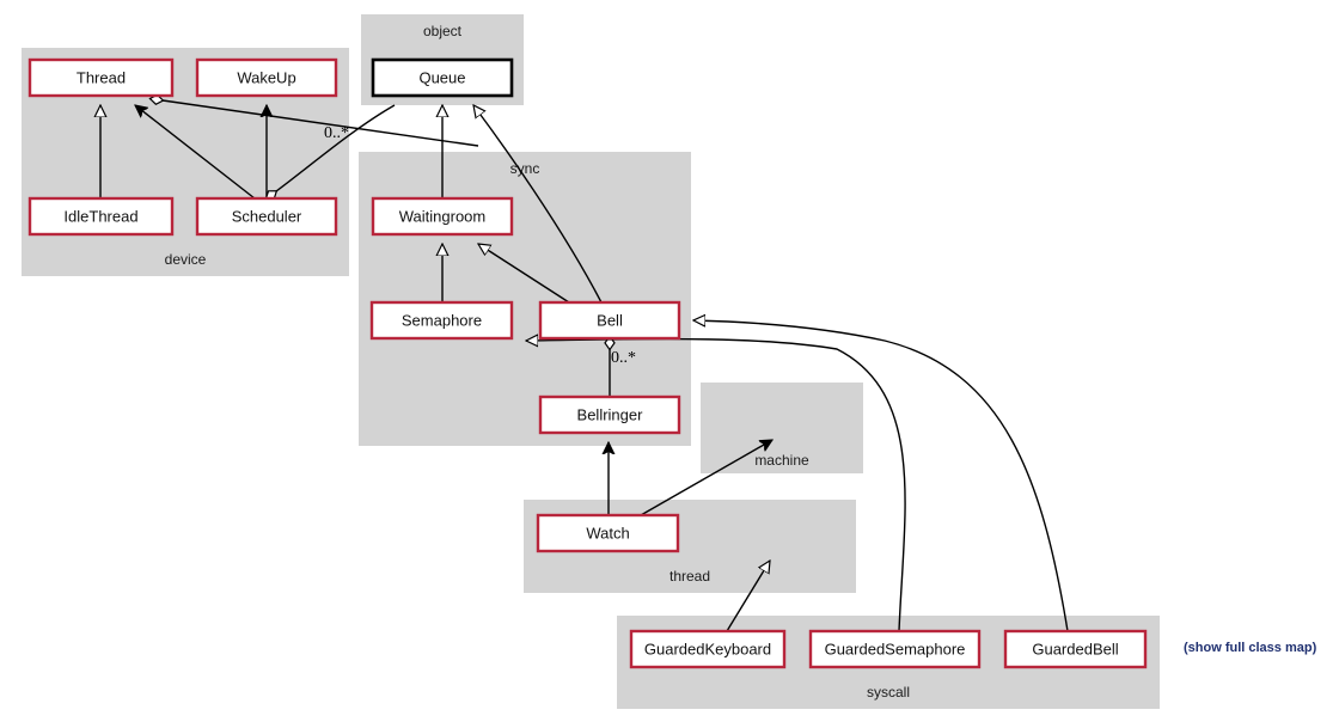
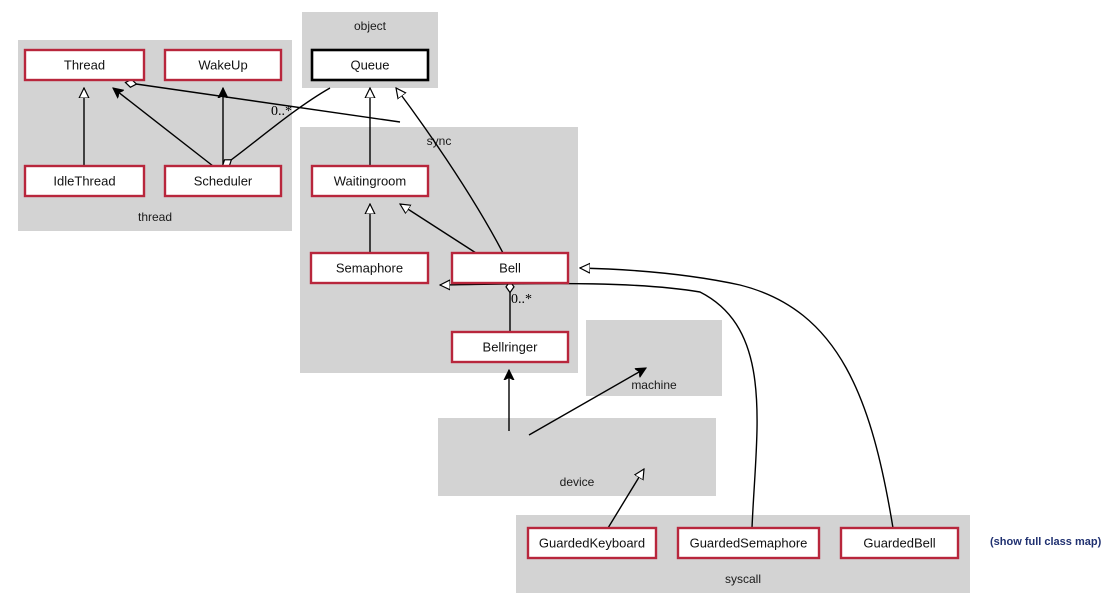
- device
+ thread
  object
  sync
  machine
- thread
+ device
  syscall
  Thread
  WakeUp
  IdleThread
  Scheduler
  Queue
  Waitingroom
  Semaphore
  Bell
  Bellringer
- Watch
  GuardedKeyboard
  GuardedSemaphore
  GuardedBell
  0..*
  0..*
  (show full class map)
